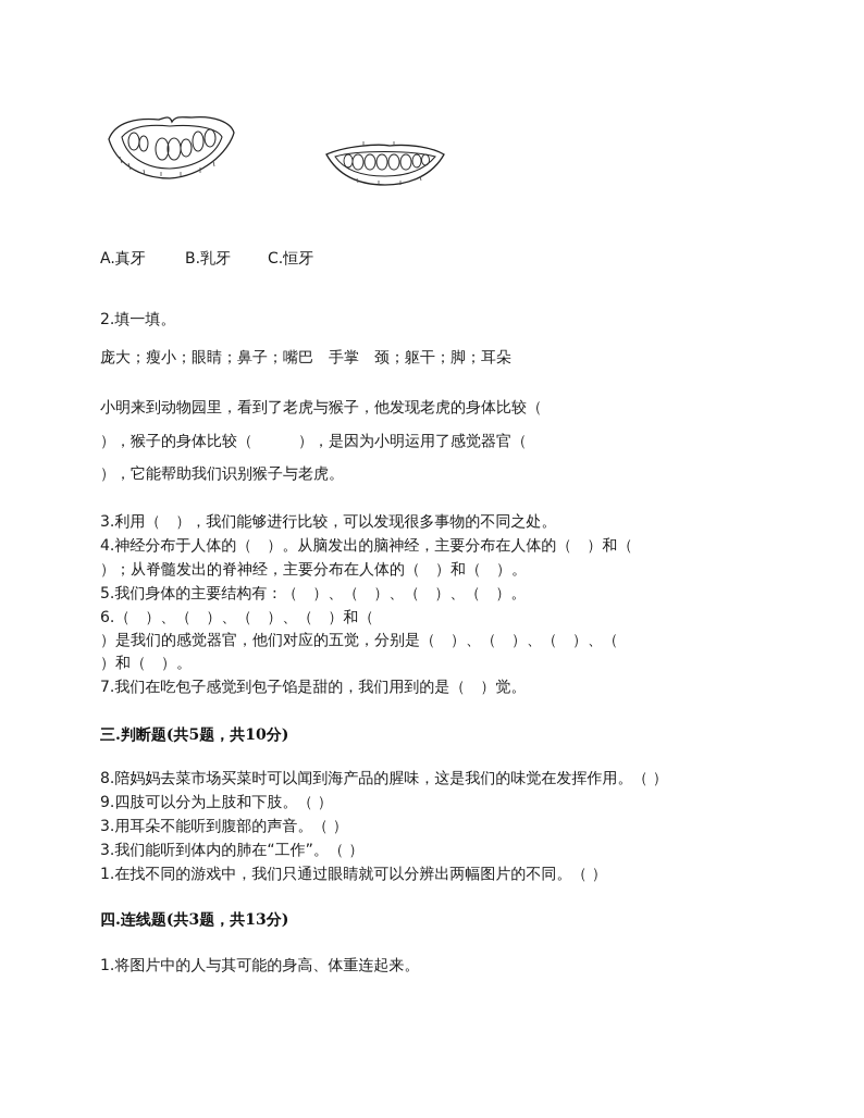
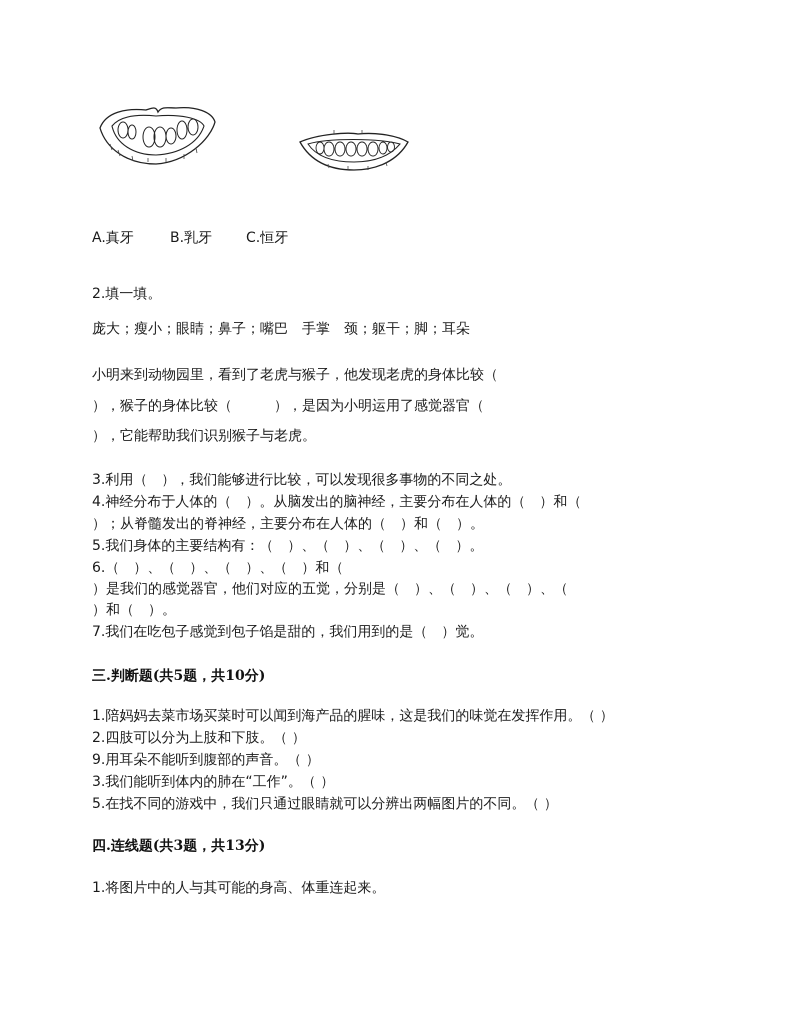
  A.真牙
  B.乳牙
  C.恒牙
  2.填一填。
  庞大；瘦小；眼睛；鼻子；嘴巴 手掌 颈；躯干；脚；耳朵
  小明来到动物园里，看到了老虎与猴子，他发现老虎的身体比较（
  ），猴子的身体比较（ ），是因为小明运用了感觉器官（
  ），它能帮助我们识别猴子与老虎。
  3.利用（ ），我们能够进行比较，可以发现很多事物的不同之处。
  4.神经分布于人体的（ ）。从脑发出的脑神经，主要分布在人体的（ ）和（
  ）；从脊髓发出的脊神经，主要分布在人体的（ ）和（ ）。
  5.我们身体的主要结构有：（ ）、（ ）、（ ）、（ ）。
  6.（ ）、（ ）、（ ）、（ ）和（
  ）是我们的感觉器官，他们对应的五觉，分别是（ ）、（ ）、（ ）、（
  ）和（ ）。
  7.我们在吃包子感觉到包子馅是甜的，我们用到的是（ ）觉。
  三.判断题(共5题，共10分)
- 8.陪妈妈去菜市场买菜时可以闻到海产品的腥味，这是我们的味觉在发挥作用。（ ）
+ 1.陪妈妈去菜市场买菜时可以闻到海产品的腥味，这是我们的味觉在发挥作用。（ ）
- 9.四肢可以分为上肢和下肢。（ ）
+ 2.四肢可以分为上肢和下肢。（ ）
- 3.用耳朵不能听到腹部的声音。（ ）
+ 9.用耳朵不能听到腹部的声音。（ ）
  3.我们能听到体内的肺在“工作”。（ ）
- 1.在找不同的游戏中，我们只通过眼睛就可以分辨出两幅图片的不同。（ ）
+ 5.在找不同的游戏中，我们只通过眼睛就可以分辨出两幅图片的不同。（ ）
  四.连线题(共3题，共13分)
  1.将图片中的人与其可能的身高、体重连起来。
